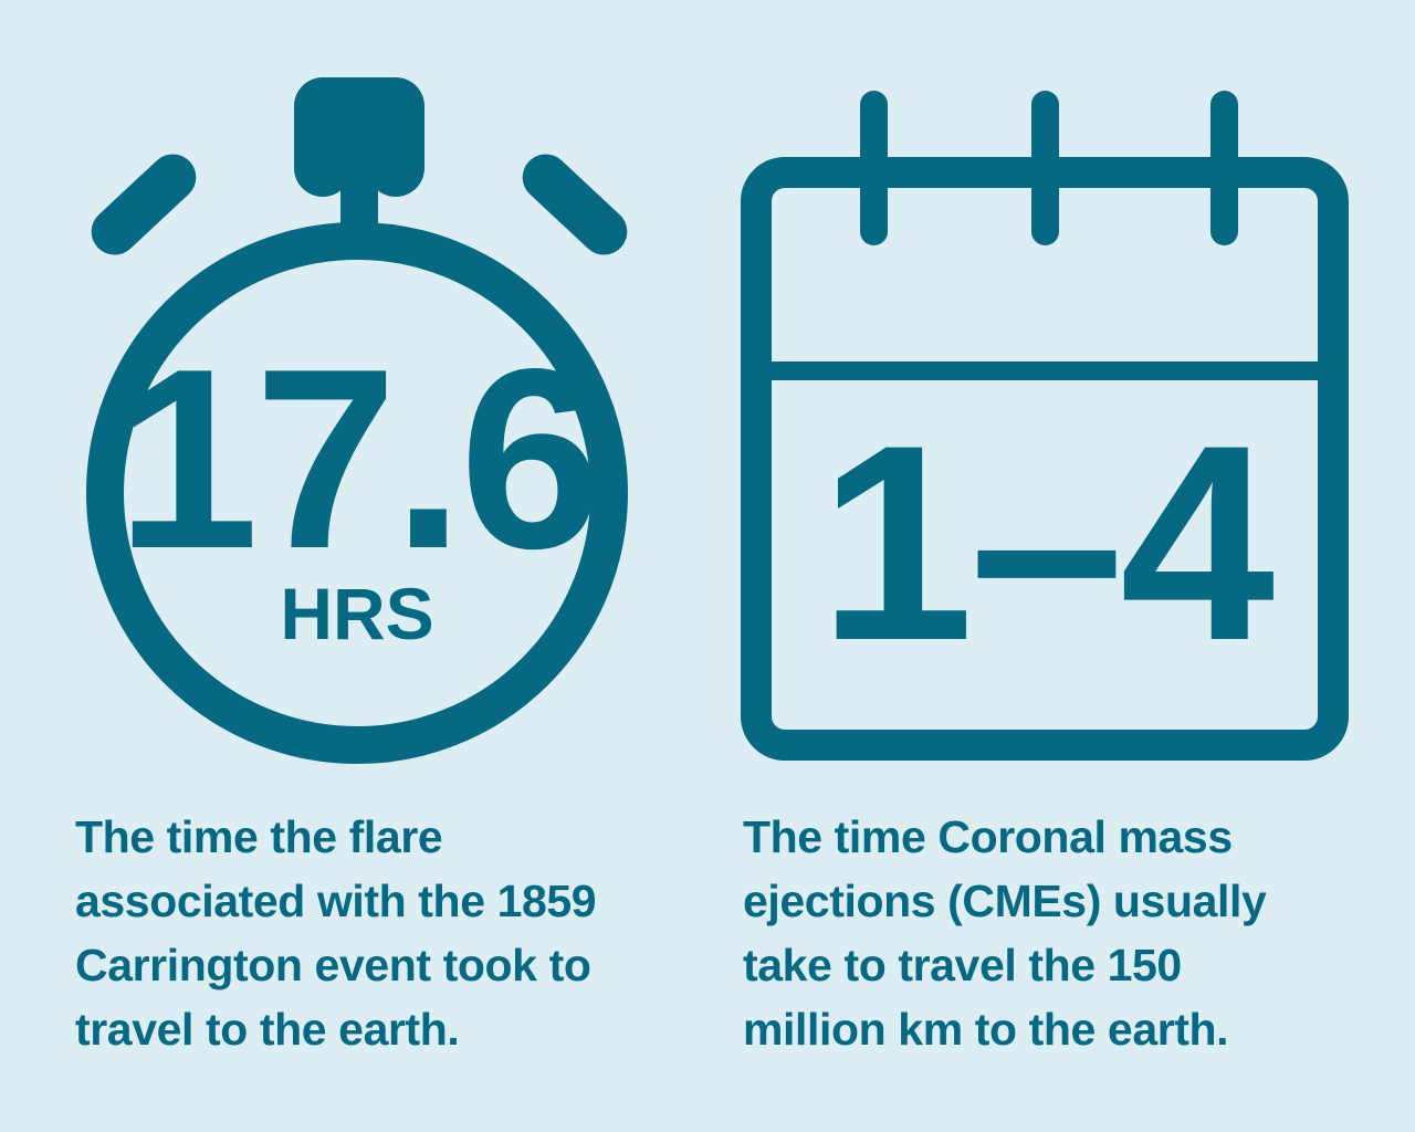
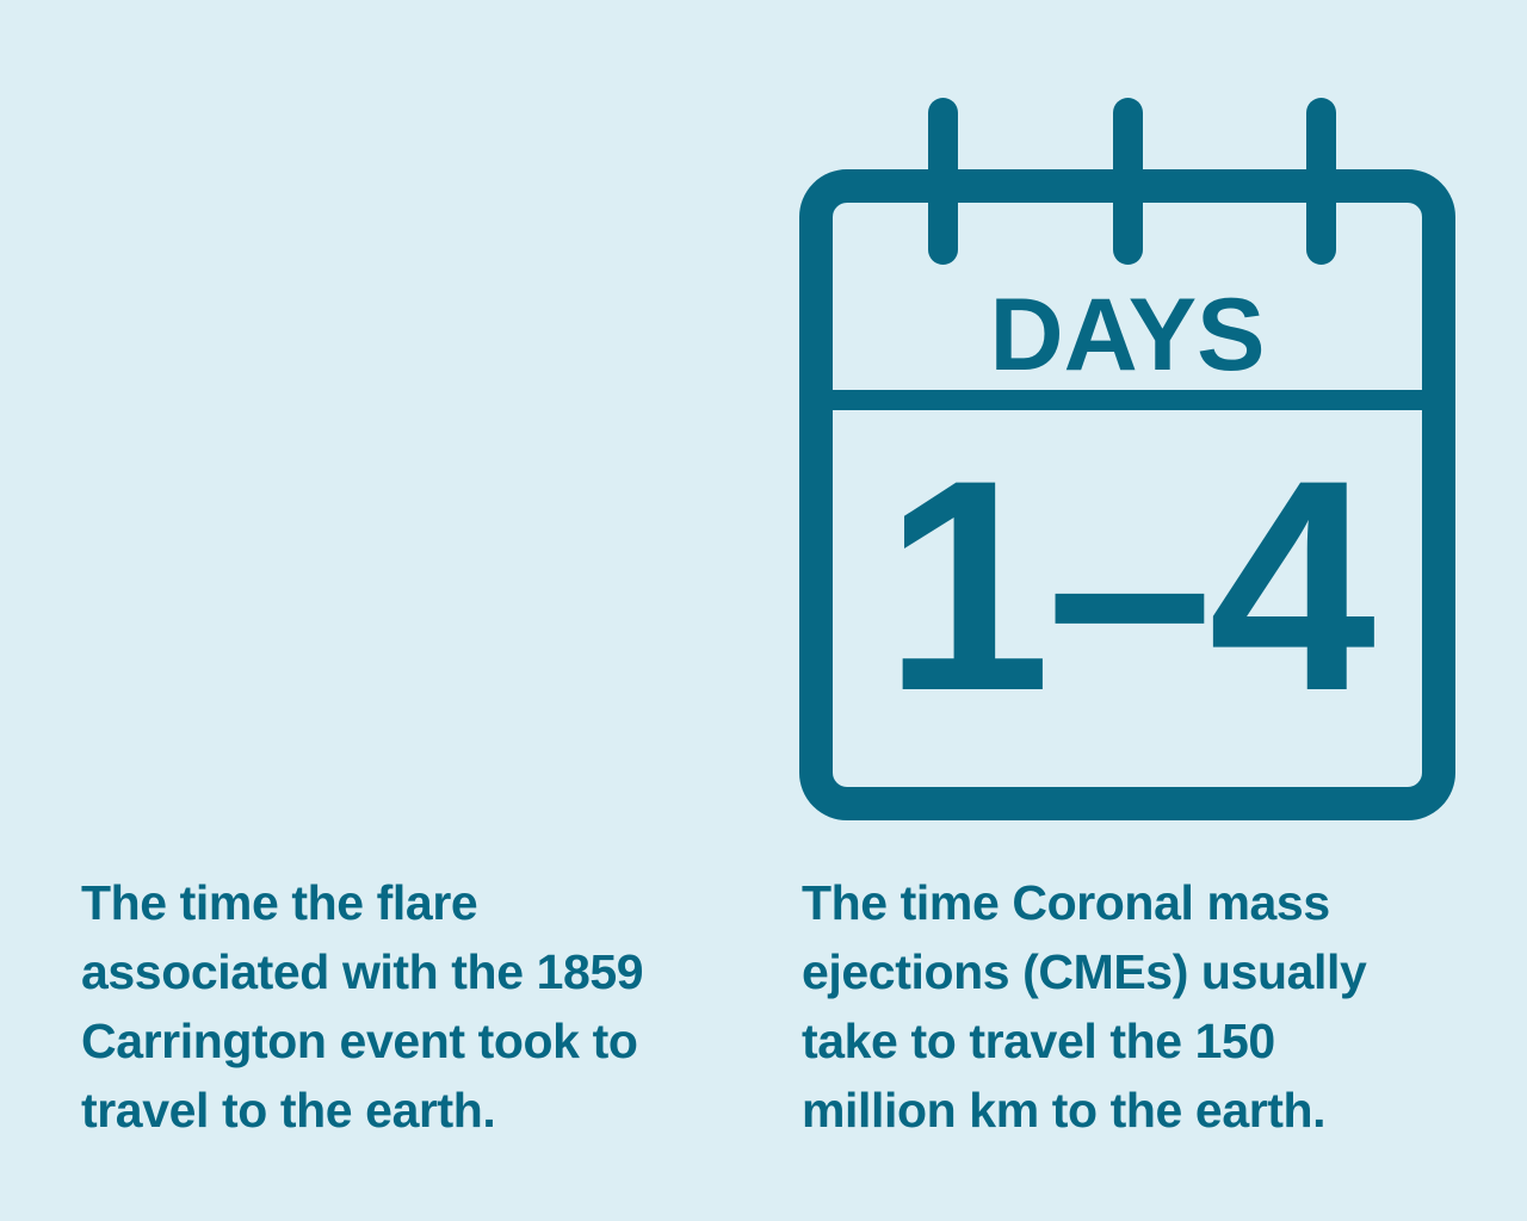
- 17.6
- HRS
  The time the flare
  associated with the 1859
  Carrington event took to
  travel to the earth.
+ DAYS
  1–4
  The time Coronal mass
  ejections (CMEs) usually
  take to travel the 150
  million km to the earth.
